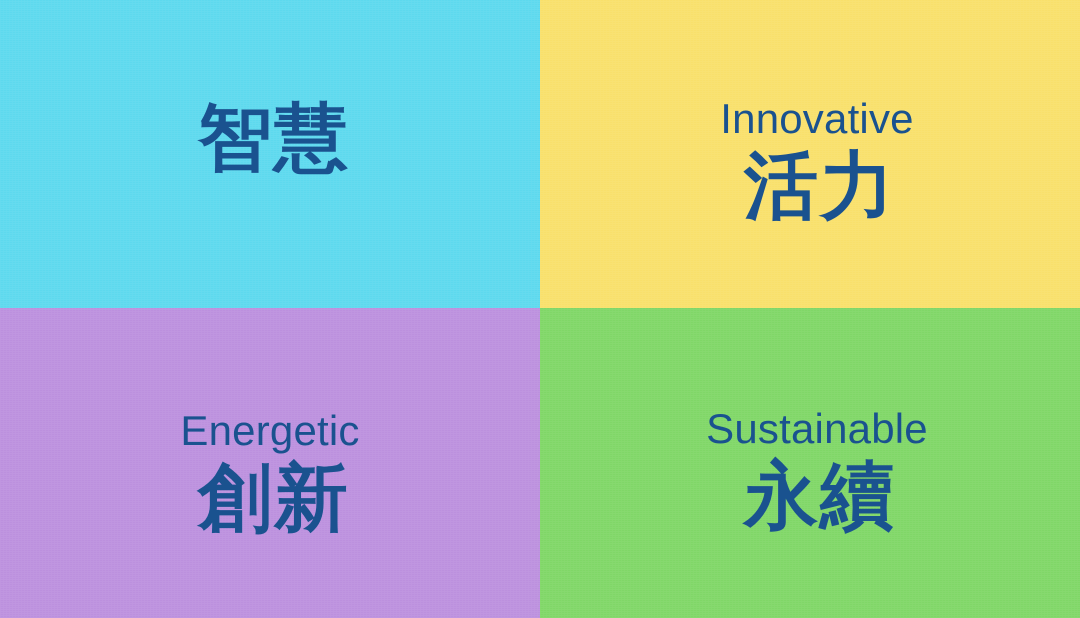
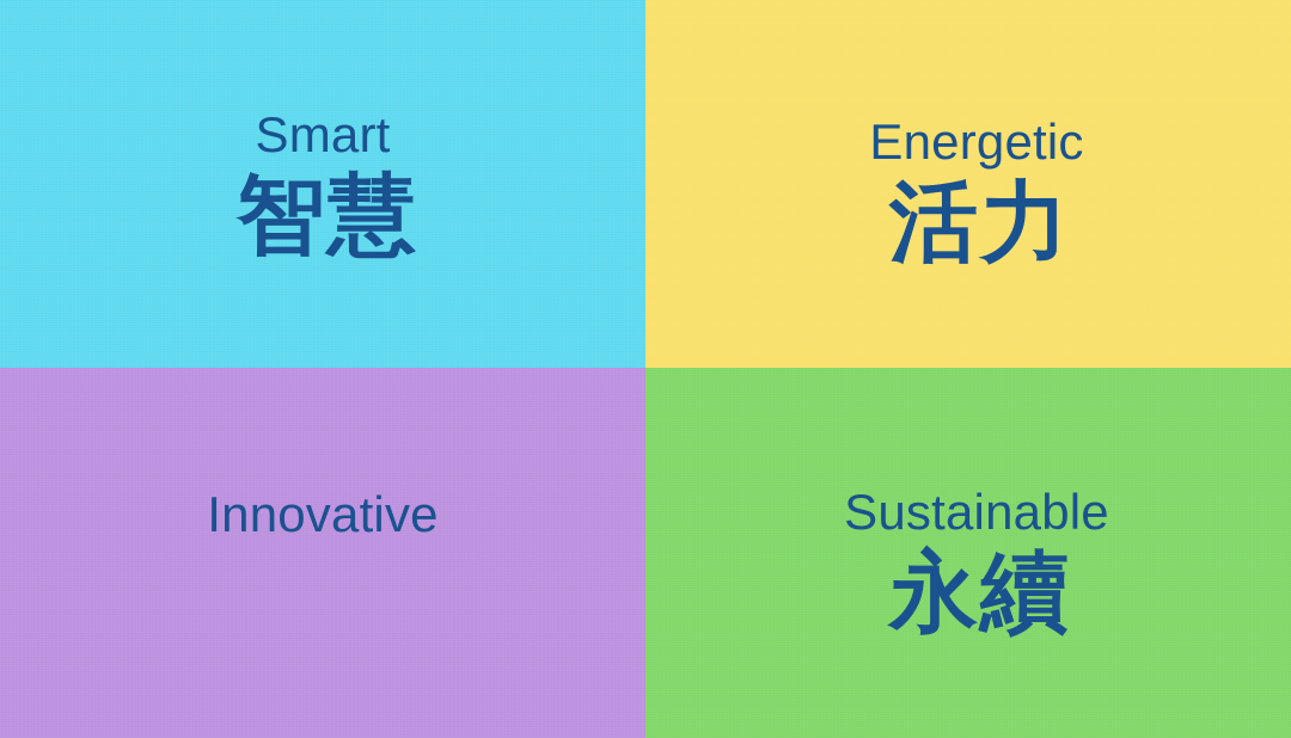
+ Smart
  智慧
- Innovative
+ Energetic
  活力
- Energetic
+ Innovative
- 創新
  Sustainable
  永續
